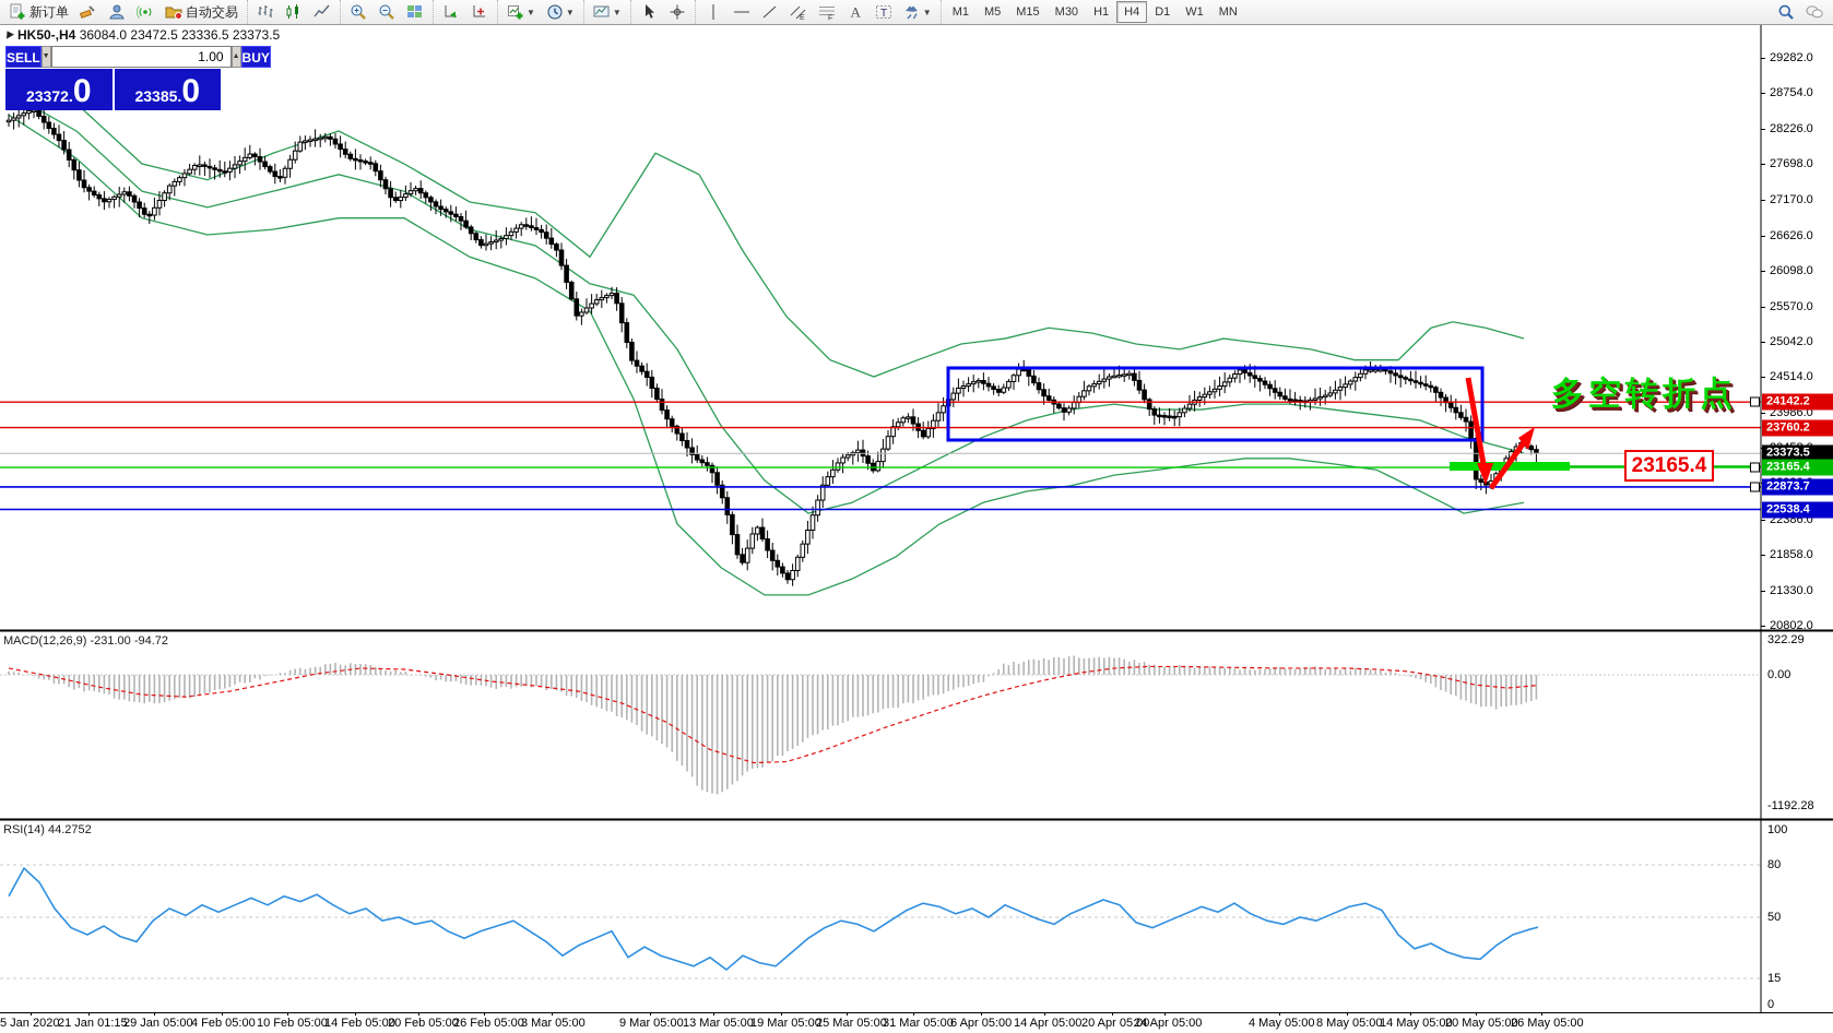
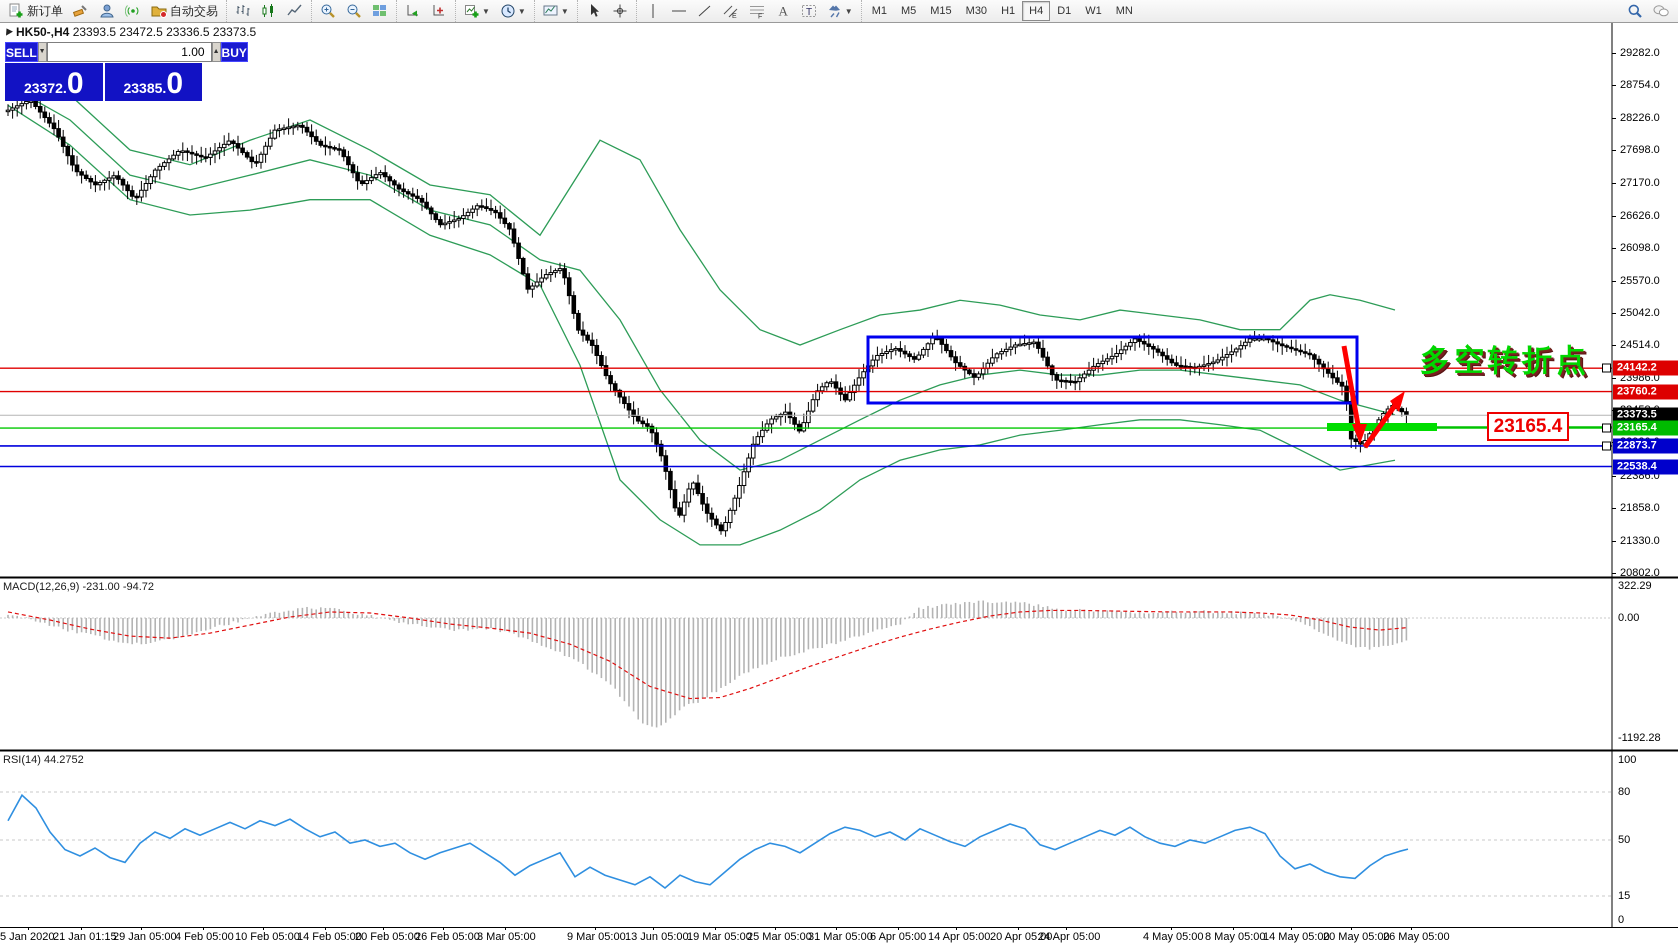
- HK50-,H4 36084.0 23472.5 23336.5 23373.5
+ HK50-,H4 23393.5 23472.5 23336.5 23373.5
  SELL
  1.00
  BUY
  23372
  .
  0
  23385
  .
  0
  MACD(12,26,9) -231.00 -94.72
  RSI(14) 44.2752
  多空转折点
  23165.4
  新订单
  自动交易
  ▼
  ▼
  ▼
  A
  T
  ▼
  M1
  M5
  M15
  M30
  H1
  H4
  D1
  W1
  MN
  29282.0
  28754.0
  28226.0
  27698.0
  27170.0
  26626.0
  26098.0
  25570.0
  25042.0
  24514.0
  23986.0
  22386.0
  21858.0
  21330.0
  20802.0
  24142.2
  23760.2
  23373.5
  23165.4
  22873.7
  22538.4
  322.29
  0.00
  -1192.28
  100
  80
  50
  15
  0
  5 Jan 2020
  21 Jan 01:15
  29 Jan 05:00
  4 Feb 05:00
  10 Feb 05:00
  14 Feb 05:00
  20 Feb 05:00
  26 Feb 05:00
  3 Mar 05:00
  9 Mar 05:00
- 13 Mar 05:00
+ 13 Jun 05:00
  19 Mar 05:00
  25 Mar 05:00
  31 Mar 05:00
  6 Apr 05:00
  14 Apr 05:00
  20 Apr 05:00
  24 Apr 05:00
  4 May 05:00
  8 May 05:00
  14 May 05:00
  20 May 05:00
  26 May 05:00
